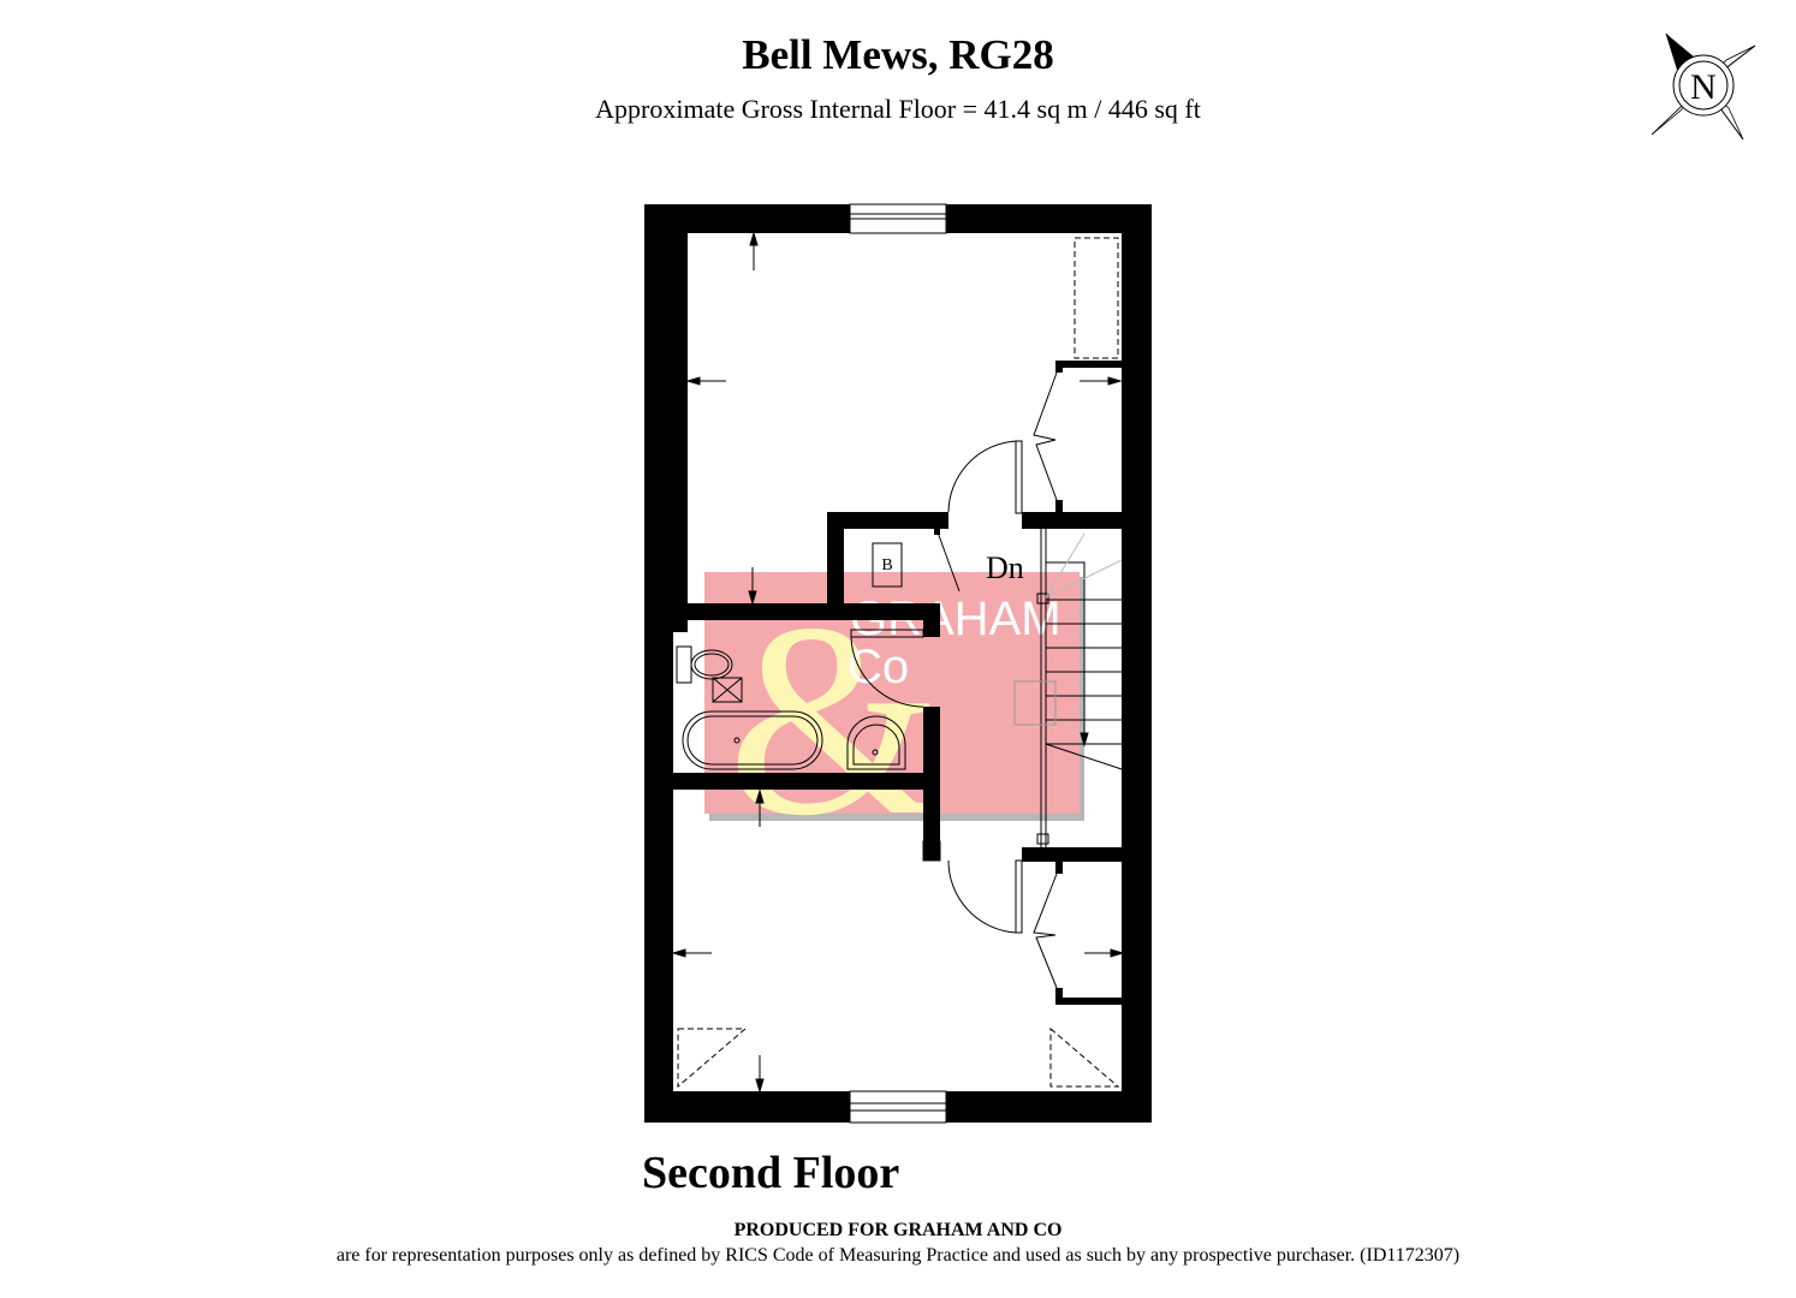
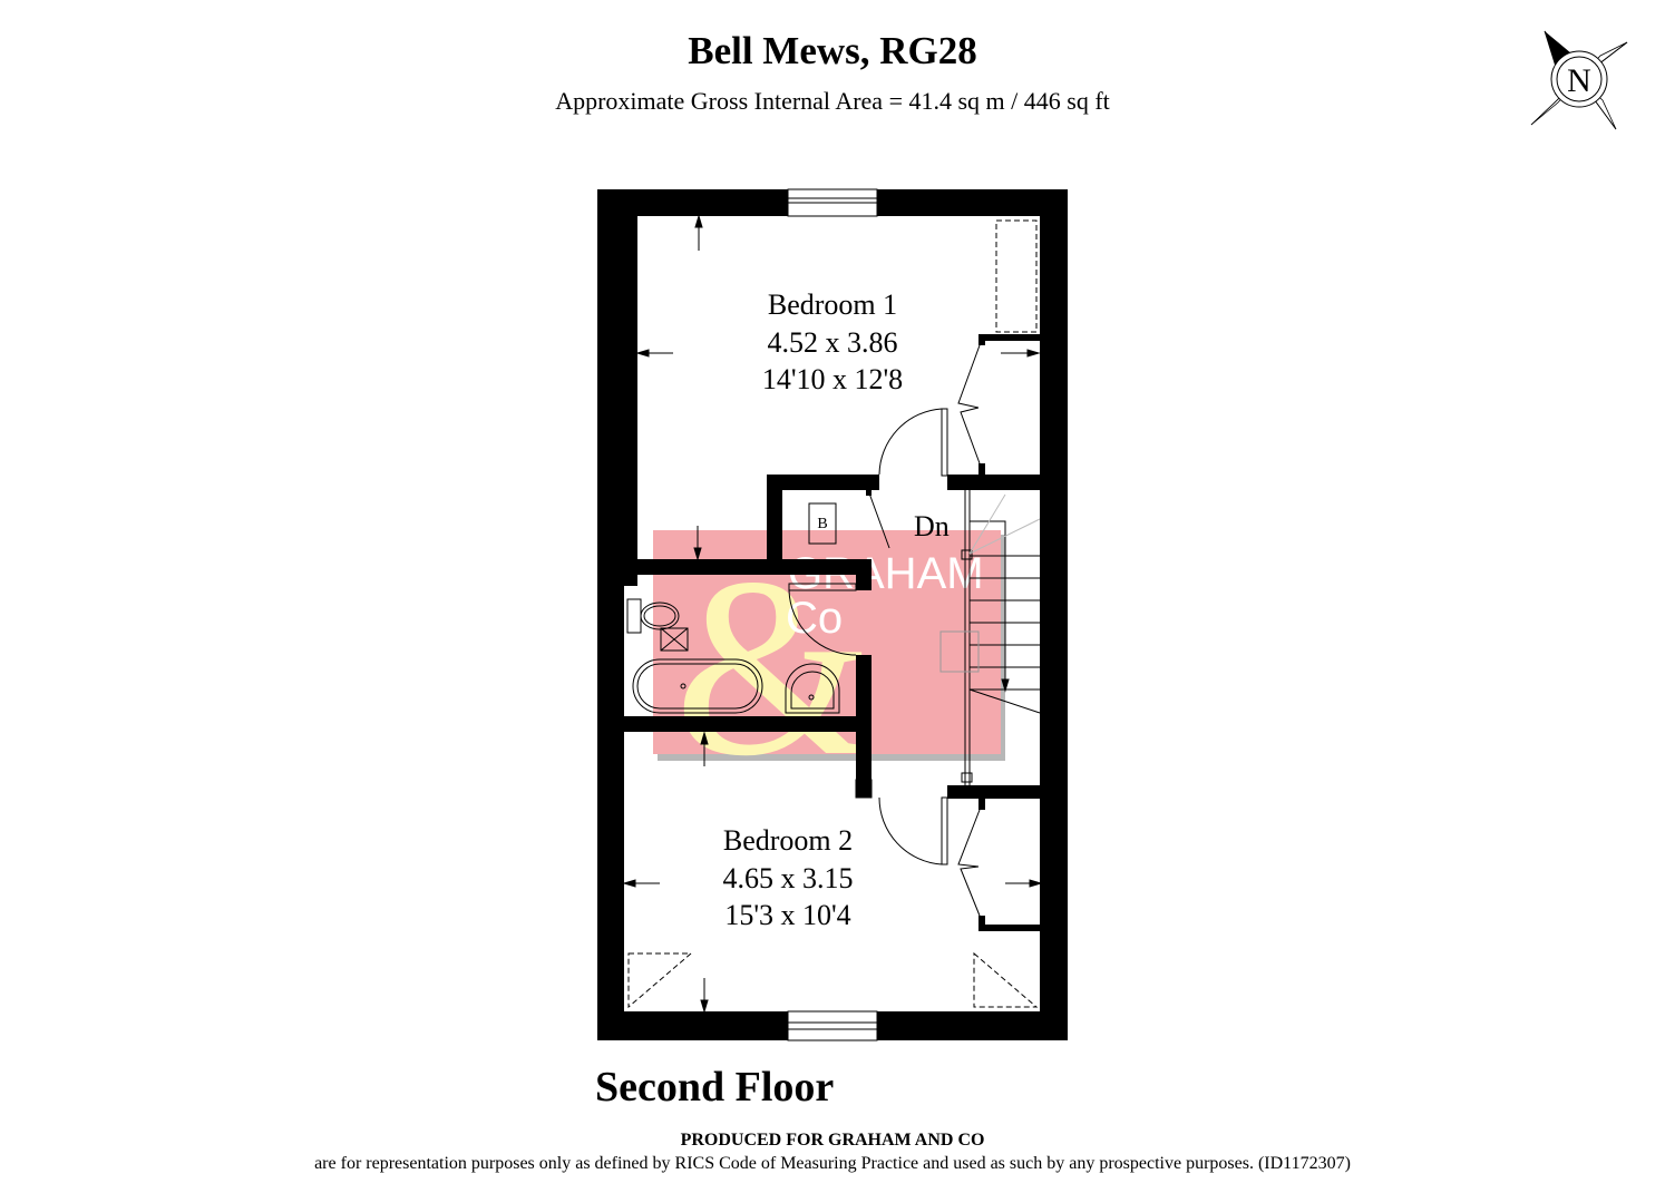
  Bell Mews, RG28
- Approximate Gross Internal Floor = 41.4 sq m / 446 sq ft
+ Approximate Gross Internal Area = 41.4 sq m / 446 sq ft
  N
  &
  Co
  B
  Dn
+ Bedroom 1
+ 4.52 x 3.86
+ 14'10 x 12'8
+ Bedroom 2
+ 4.65 x 3.15
+ 15'3 x 10'4
  Second Floor
  PRODUCED FOR GRAHAM AND CO
- are for representation purposes only as defined by RICS Code of Measuring Practice and used as such by any prospective purchaser. (ID1172307)
+ are for representation purposes only as defined by RICS Code of Measuring Practice and used as such by any prospective purposes. (ID1172307)
